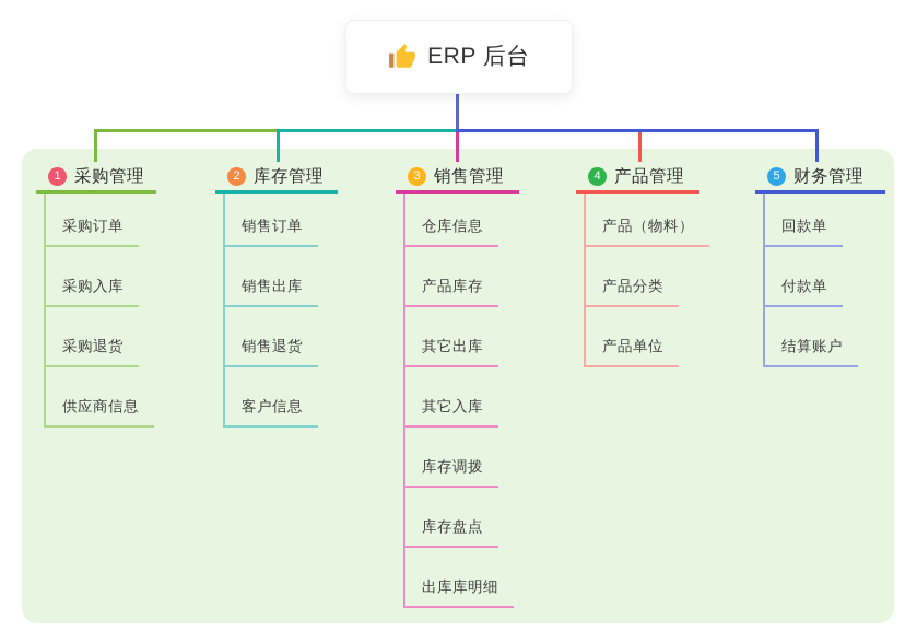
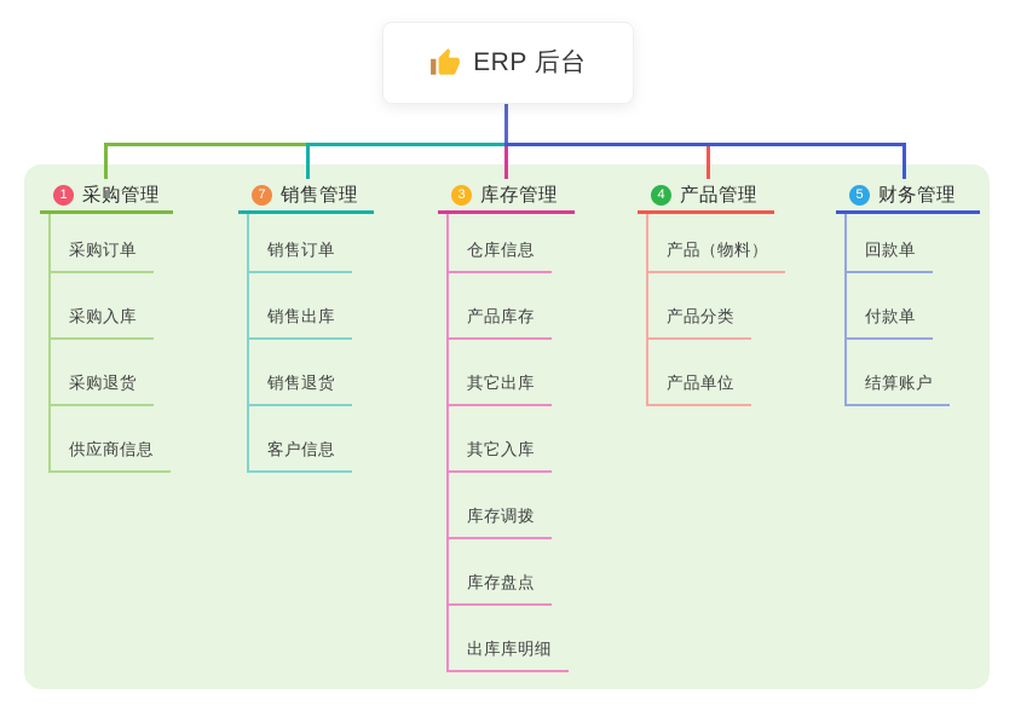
  ERP 后台
  1
  采购管理
  采购订单
  采购入库
  采购退货
  供应商信息
- 2
+ 7
- 库存管理
+ 销售管理
  销售订单
  销售出库
  销售退货
  客户信息
  3
- 销售管理
+ 库存管理
  仓库信息
  产品库存
  其它出库
  其它入库
  库存调拨
  库存盘点
  出库库明细
  4
  产品管理
  产品（物料）
  产品分类
  产品单位
  5
  财务管理
  回款单
  付款单
  结算账户
